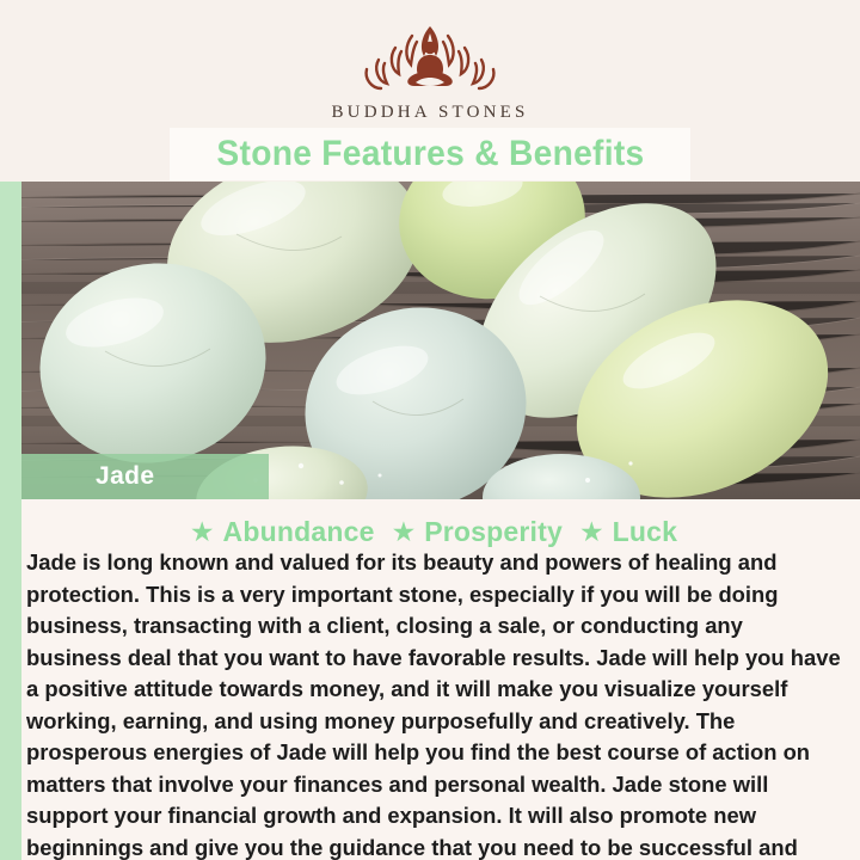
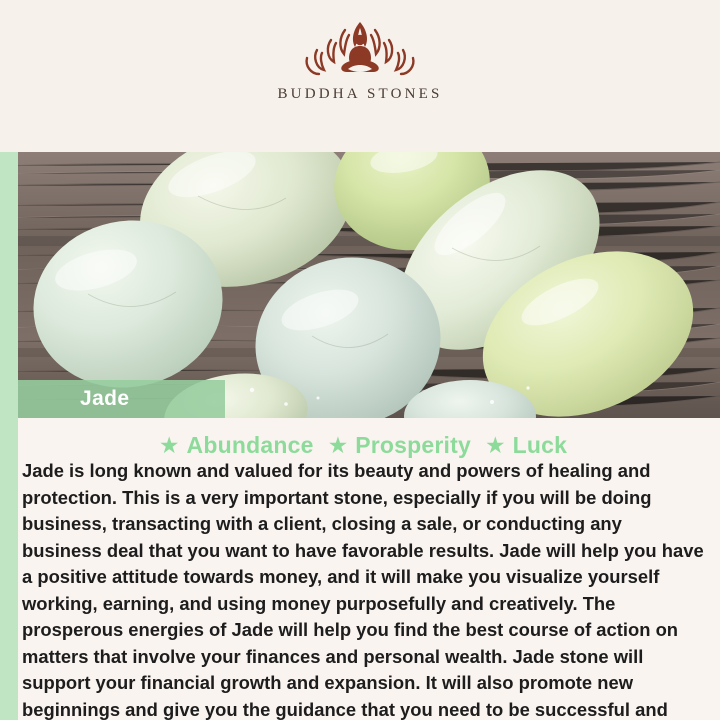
  BUDDHA STONES
- Stone Features & Benefits
  Jade
  ★
  Abundance
  ★
  Prosperity
  ★
  Luck
  Jade is long known and valued for its beauty and powers of healing and protection. This is a very important stone, especially if you will be doing business, transacting with a client, closing a sale, or conducting any business deal that you want to have favorable results. Jade will help you have a positive attitude towards money, and it will make you visualize yourself working, earning, and using money purposefully and creatively. The prosperous energies of Jade will help you find the best course of action on matters that involve your finances and personal wealth. Jade stone will support your financial growth and expansion. It will also promote new beginnings and give you the guidance that you need to be successful and
